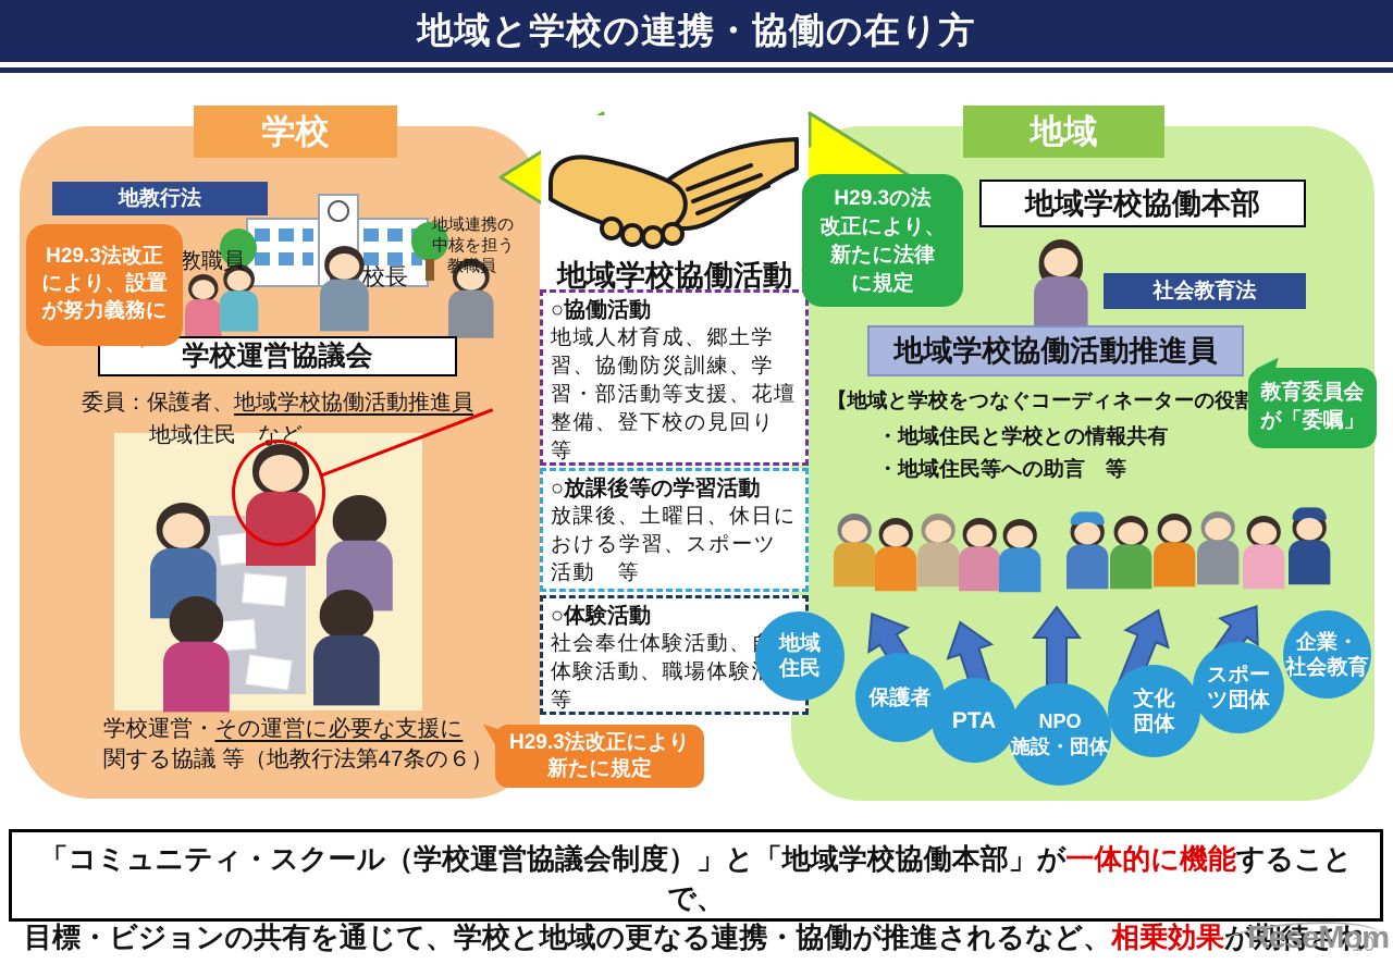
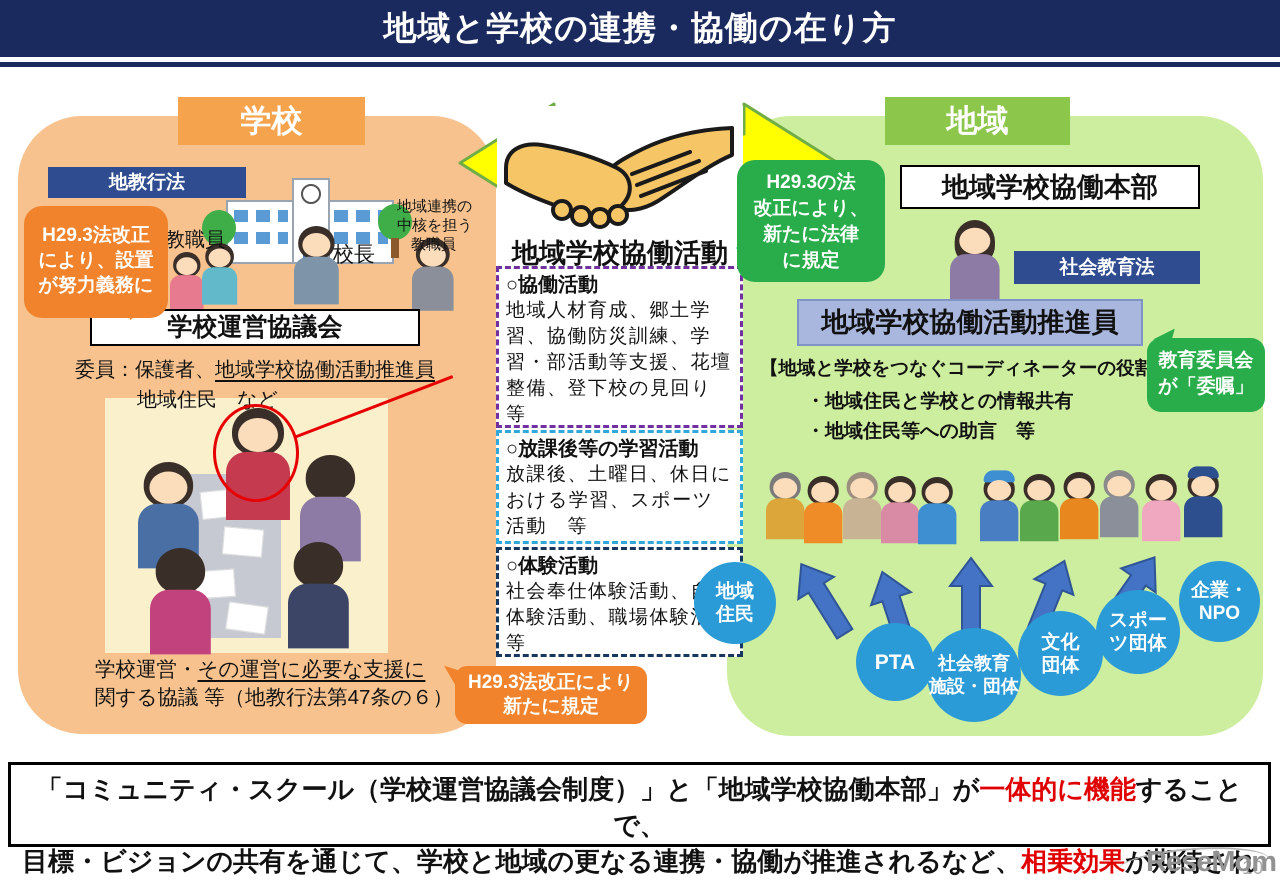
  地域と学校の連携・協働の在り方
  学校
  地域
  地域学校協働活動
  ○協働活動
  地域人材育成、郷土学習、協働防災訓練、学習・部活動等支援、花壇整備、登下校の見回り 等
  ○放課後等の学習活動
  放課後、土曜日、休日における学習、スポーツ活動 等
  ○体験活動
  社会奉仕体験活動、体験活動、職場体験 等
  H29.3法改正により
  新たに規定
  地教行法
  H29.3法改正
  により、設置
  が努力義務に
  教職員
  校長
  地域連携の
  中核を担う
  教職員
  学校運営協議会
  委員：保護者、地域学校協働活動推進員
  地域住民 など
  学校運営・その運営に必要な支援に
  関する協議 等（地教行法第47条の６）
  H29.3の法
  改正により、
  新たに法律
  に規定
  地域学校協働本部
  社会教育法
  地域学校協働活動推進員
  教育委員会
  が「委嘱」
  【地域と学校をつなぐコーディネーターの役割
  ・地域住民と学校との情報共有
  ・地域住民等への助言 等
  地域
  住民
- 保護者
  PTA
- NPO
+ 社会教育
  施設・団体
  文化
  団体
  スポー
  ツ団体
  企業・
- 社会教育
+ NPO
  「コミュニティ・スクール（学校運営協議会制度）」と「地域学校協働本部」が一体的に機能することで、
  目標・ビジョンの共有を通じて、学校と地域の更なる連携・協働が推進されるなど、相乗効果が期待され
  10
  ReseMom
